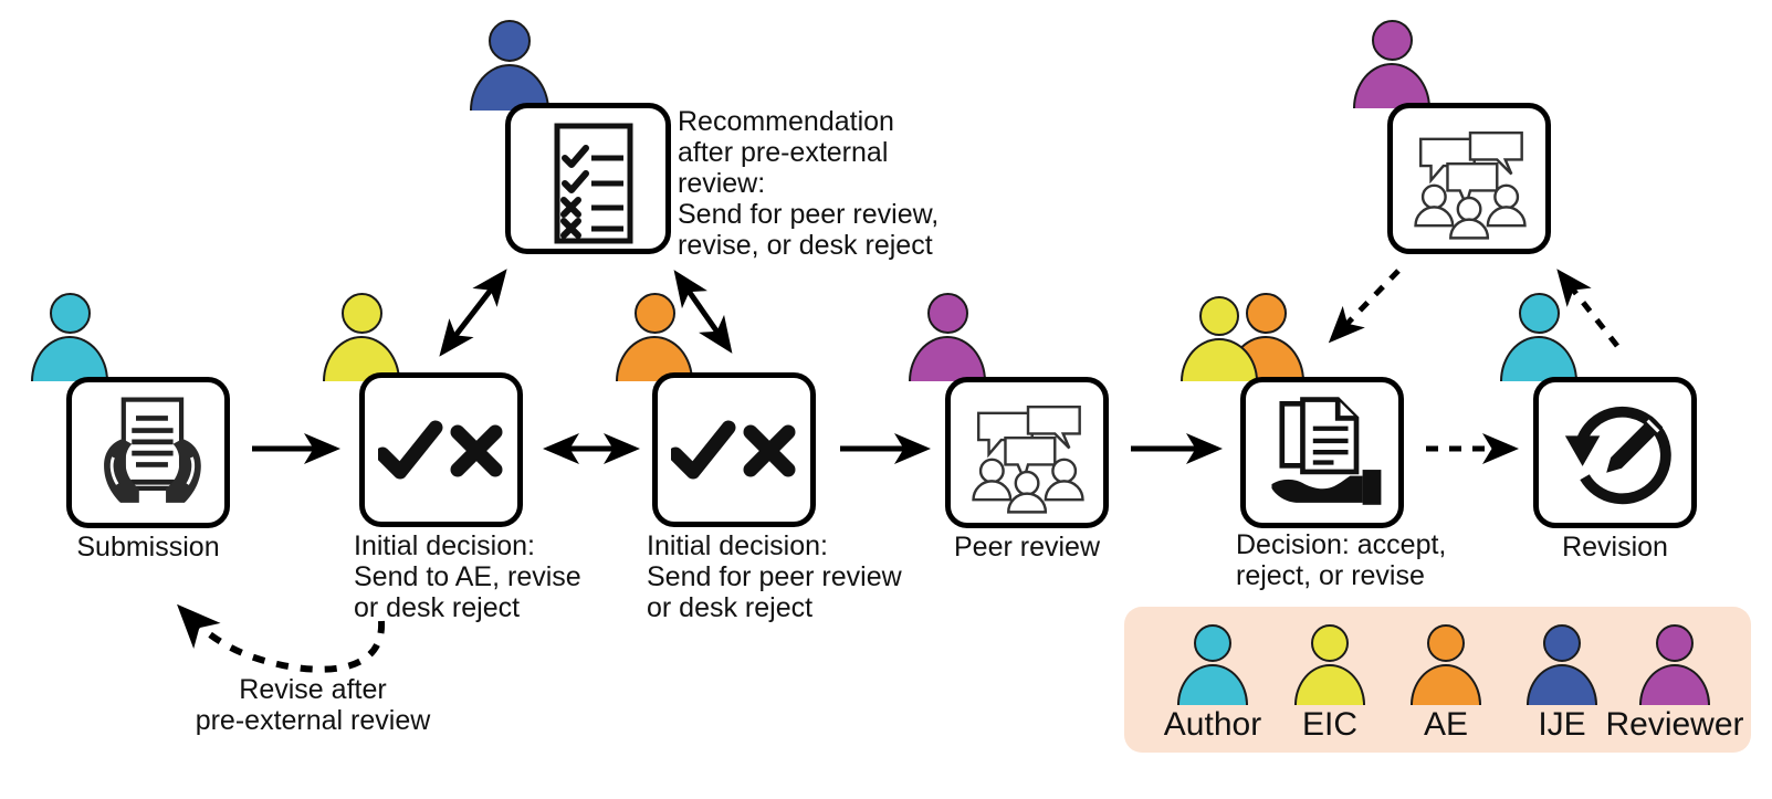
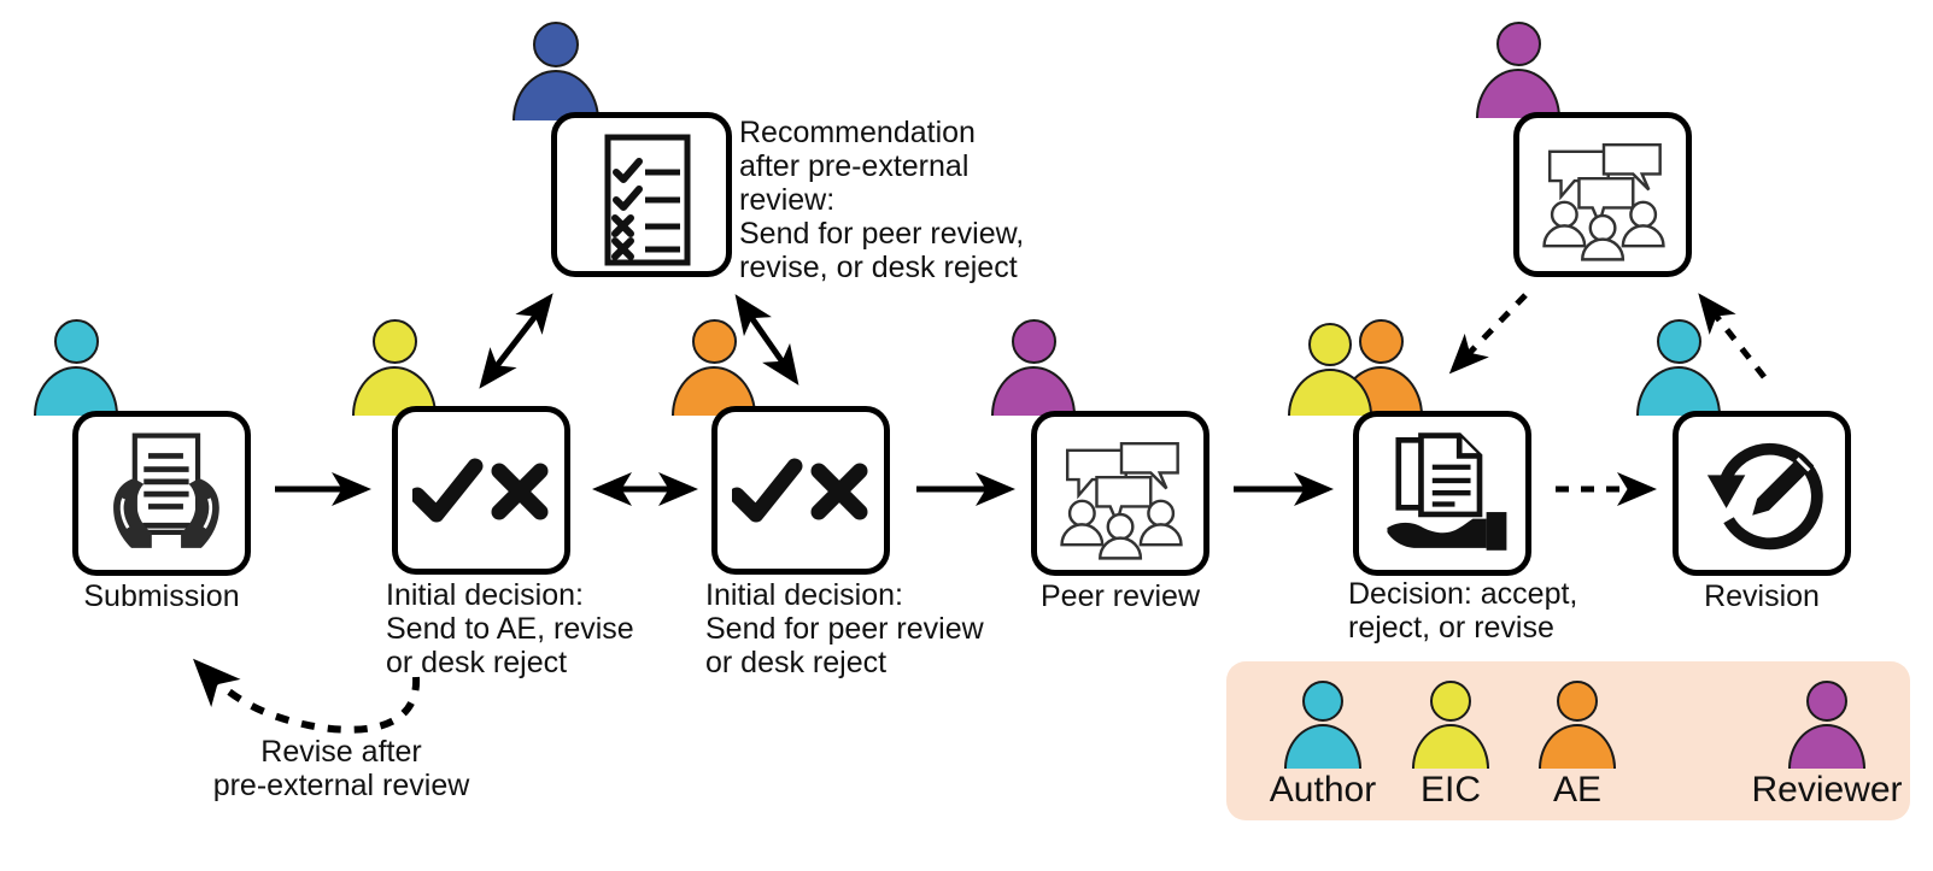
  Recommendation
  after pre-external
  review:
  Send for peer review,
  revise, or desk reject
  Submission
  Initial decision:
  Send to AE, revise
  or desk reject
  Initial decision:
  Send for peer review
  or desk reject
  Peer review
  Decision: accept,
  reject, or revise
  Revision
  Revise after
  pre-external review
  Author
  EIC
  AE
- IJE
  Reviewer
